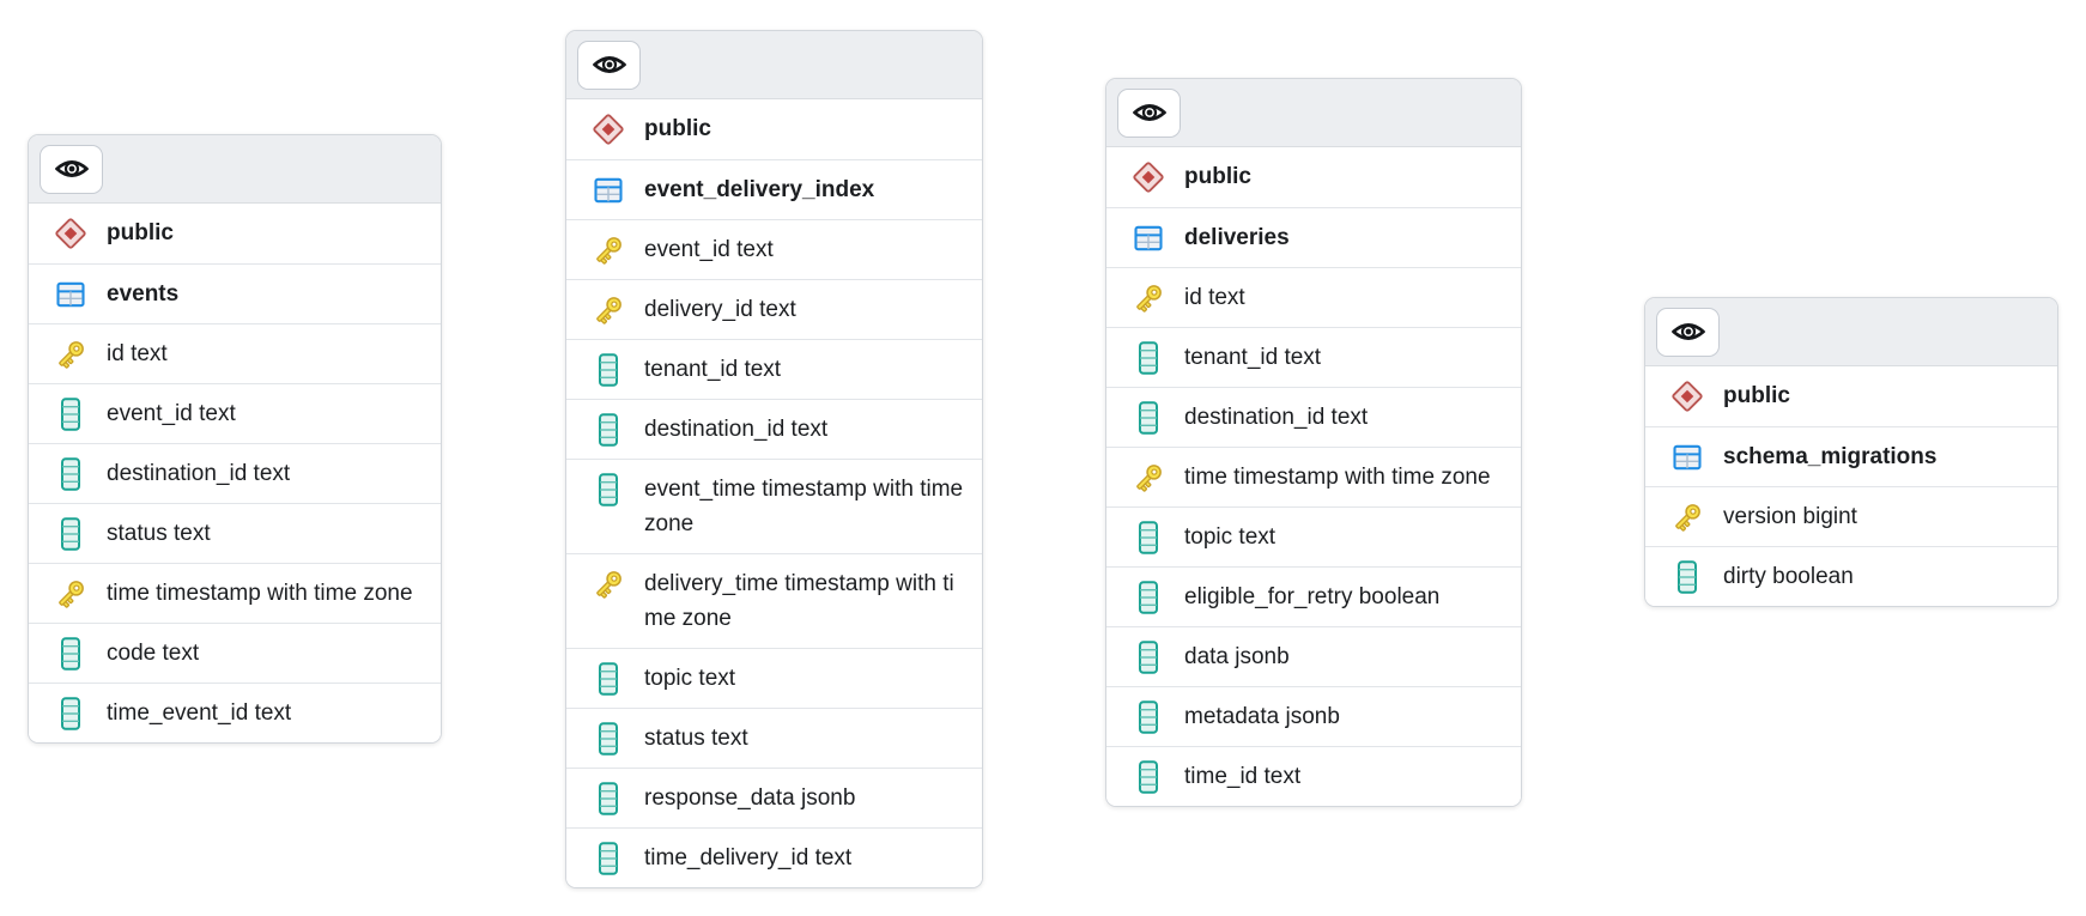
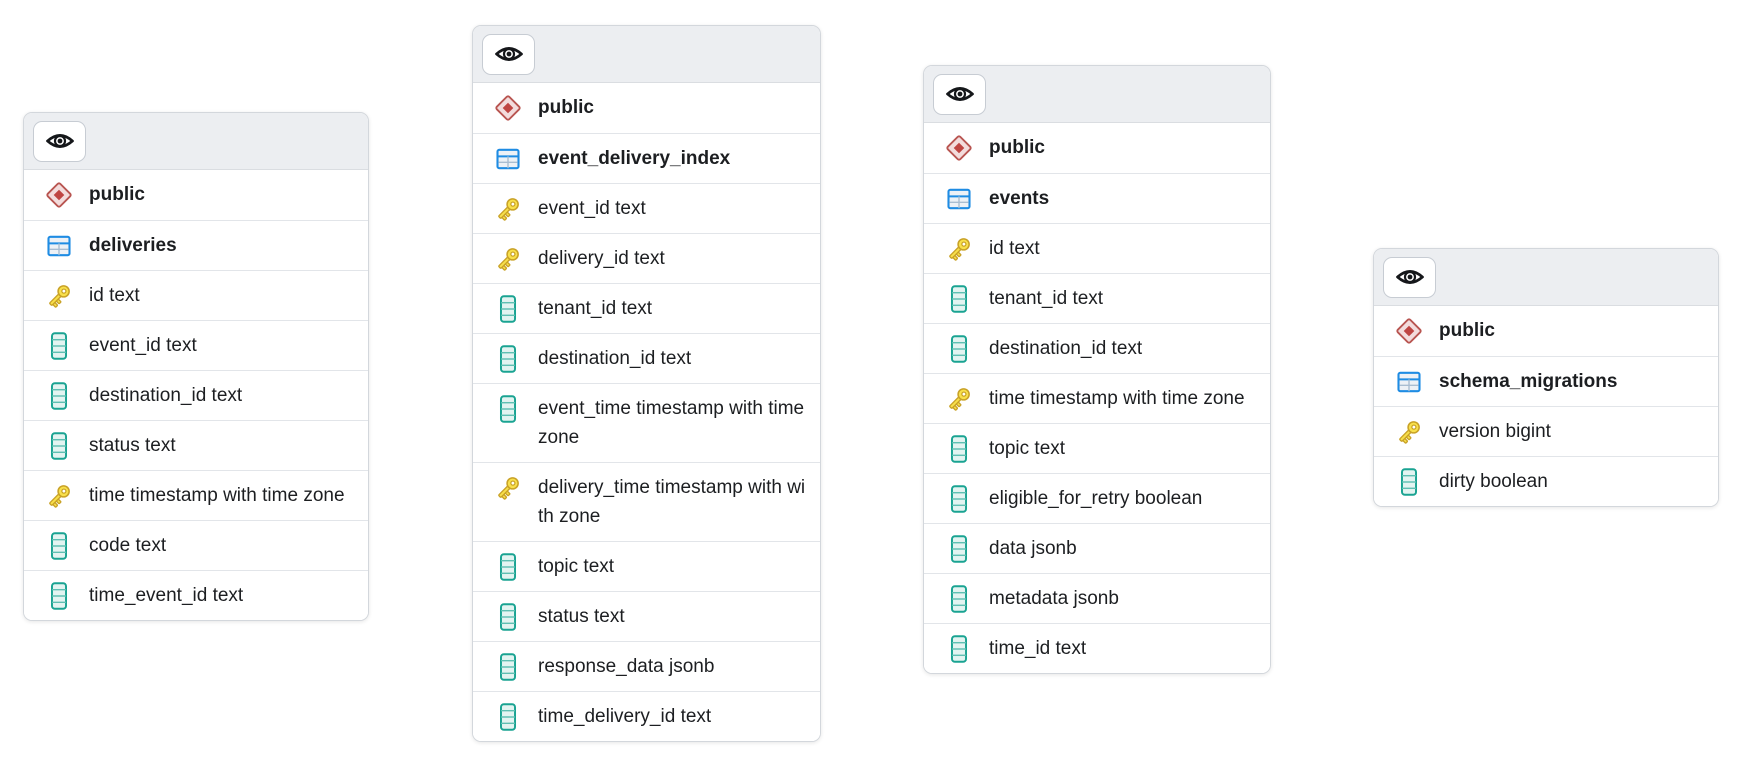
  public
- events
+ deliveries
  id text
  event_id text
  destination_id text
  status text
  time timestamp with time zone
  code text
  time_event_id text
  public
  event_delivery_index
  event_id text
  delivery_id text
  tenant_id text
  destination_id text
  event_time timestamp with time zone
- delivery_time timestamp with time zone
+ delivery_time timestamp with with zone
  topic text
  status text
  response_data jsonb
  time_delivery_id text
  public
- deliveries
+ events
  id text
  tenant_id text
  destination_id text
  time timestamp with time zone
  topic text
  eligible_for_retry boolean
  data jsonb
  metadata jsonb
  time_id text
  public
  schema_migrations
  version bigint
  dirty boolean
